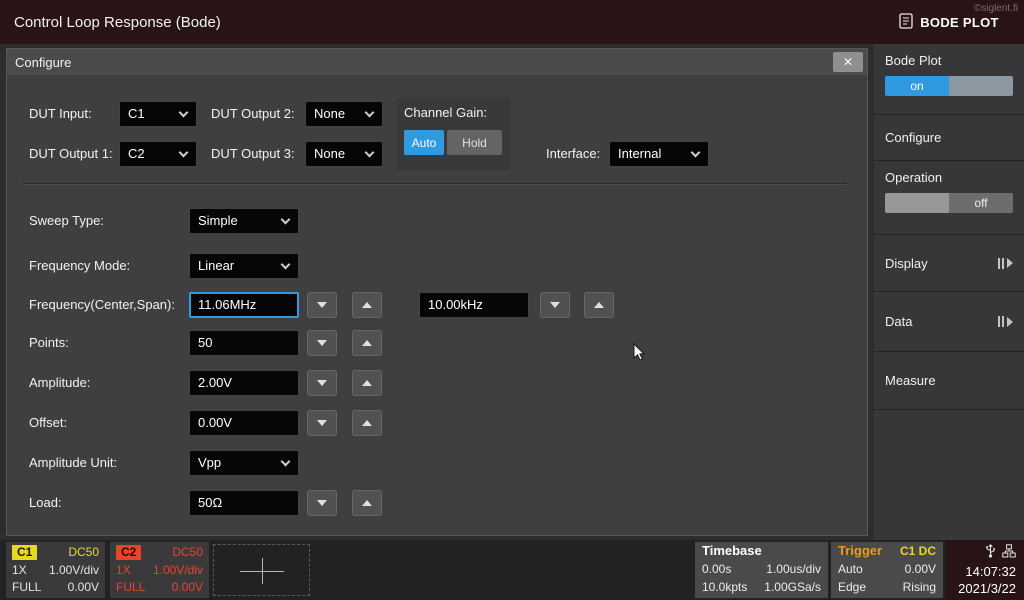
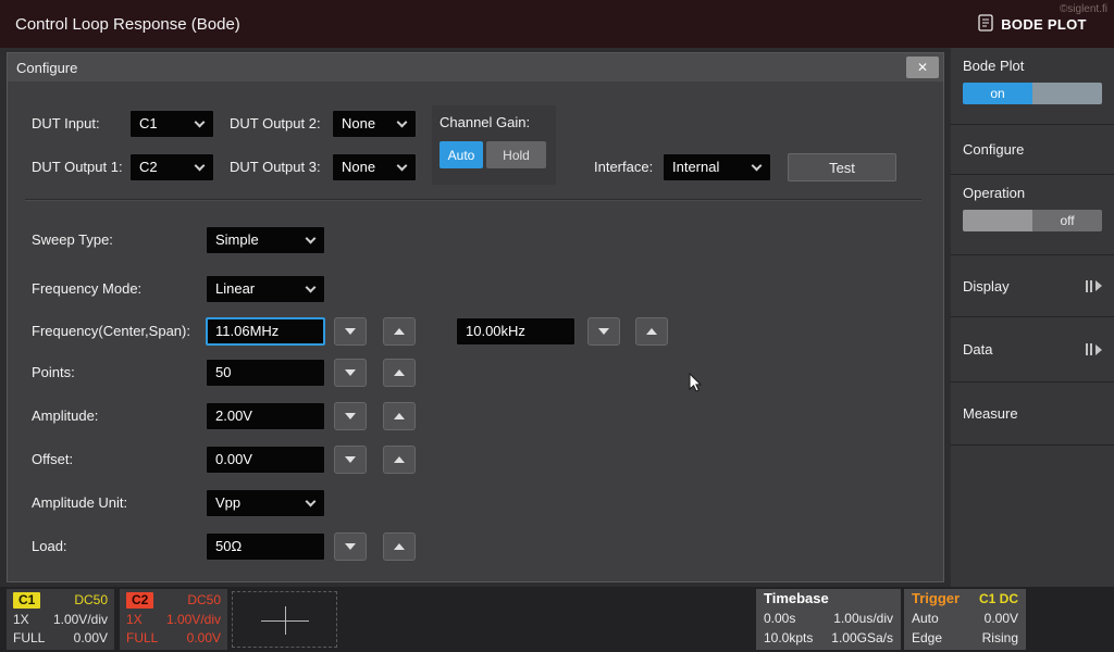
  Control Loop Response (Bode)
  ©siglent.fi
  BODE PLOT
  Bode Plot
  on
  Configure
  Operation
  off
  Display
  Data
  Measure
  Configure
  ✕
  DUT Input:
  C1
  DUT Output 2:
  None
  Channel Gain:
  Auto
  Hold
  DUT Output 1:
  C2
  DUT Output 3:
  None
  Interface:
  Internal
+ Test
  Sweep Type:
  Simple
  Frequency Mode:
  Linear
  Frequency(Center,Span):
  11.06MHz
  10.00kHz
  Points:
  50
  Amplitude:
  2.00V
  Offset:
  0.00V
  Amplitude Unit:
  Vpp
  Load:
  50Ω
  C1
  DC50
  1X
  1.00V/div
  FULL
  0.00V
  C2
  DC50
  1X
  1.00V/div
  FULL
  0.00V
  Timebase
  0.00s
  1.00us/div
  10.0kpts
  1.00GSa/s
  Trigger
  C1 DC
  Auto
  0.00V
  Edge
  Rising
- 14:07:32
- 2021/3/22
